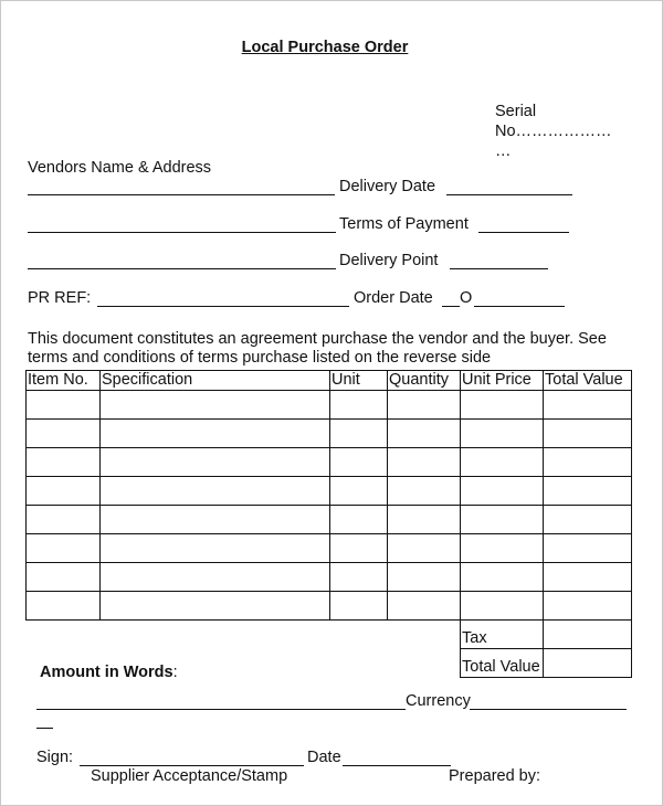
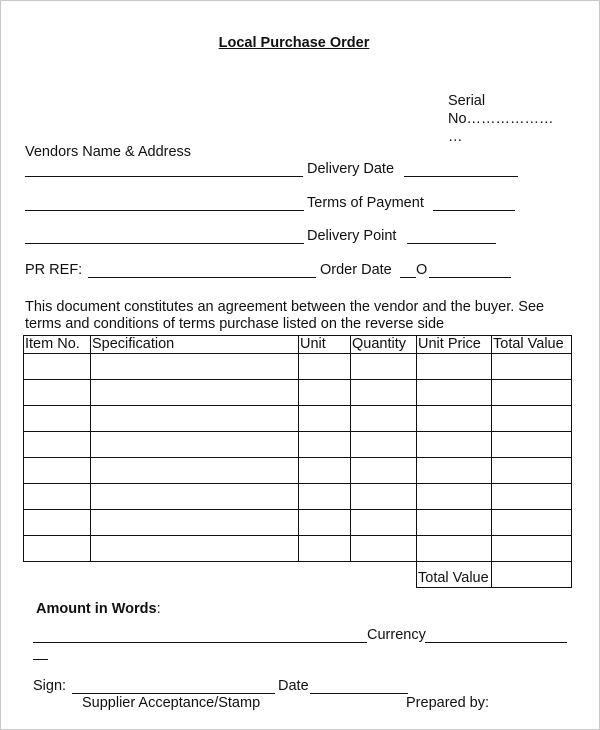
  Local Purchase Order
  Serial
  No………………
  …
  Vendors Name & Address
  Delivery Date
  Terms of Payment
  Delivery Point
  PR REF:
  Order Date
  O
- This document constitutes an agreement purchase the vendor and the buyer. See
+ This document constitutes an agreement between the vendor and the buyer. See
  terms and conditions of terms purchase listed on the reverse side
  Item No.	Specification	Unit	Quantity	Unit Price	Total Value
- 	Tax
  	Total Value
  Amount in Words:
  Currency
  Sign:
  Date
  Supplier Acceptance/Stamp
  Prepared by:
